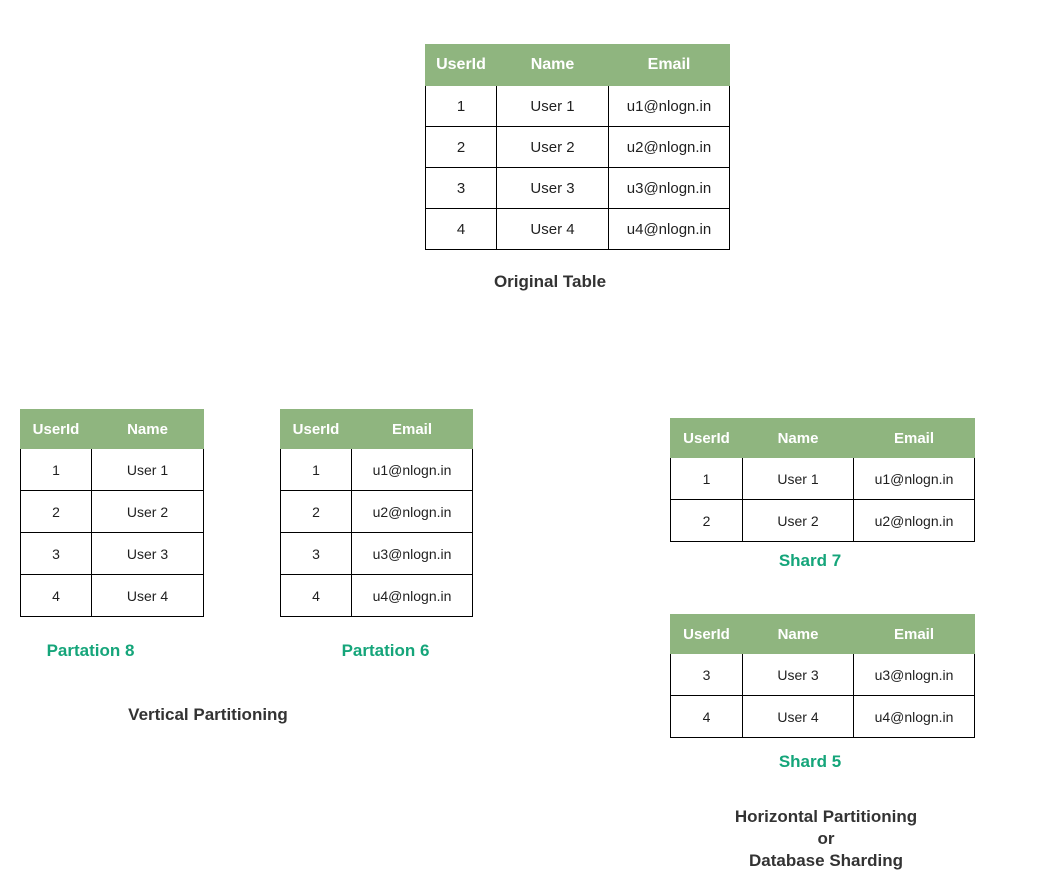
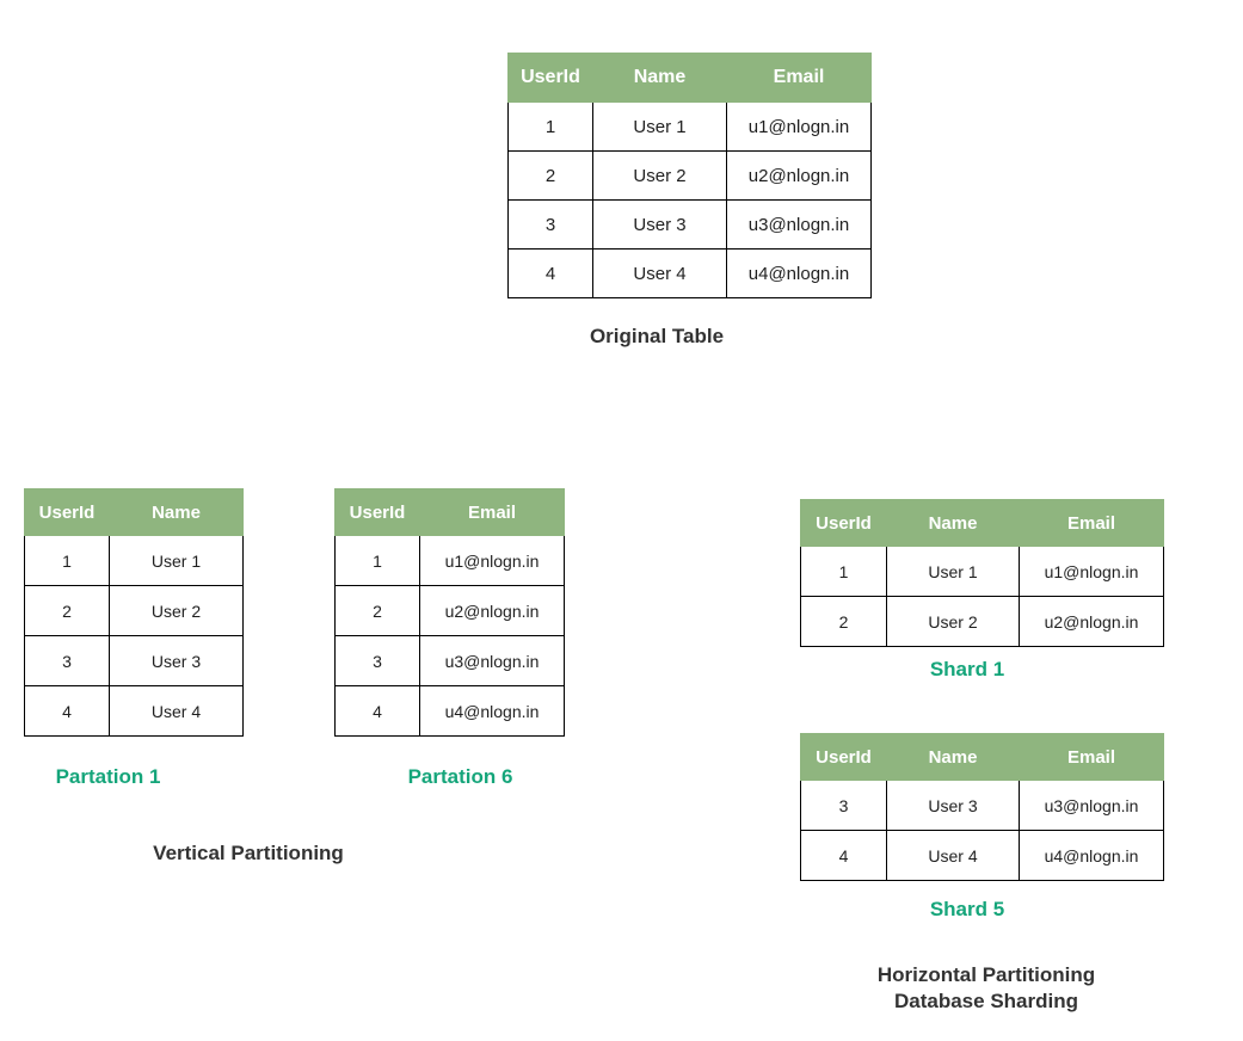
  UserId	Name	Email
  1	User 1	u1@nlogn.in
  2	User 2	u2@nlogn.in
  3	User 3	u3@nlogn.in
  4	User 4	u4@nlogn.in
  Original Table
  UserId	Name
  1	User 1
  2	User 2
  3	User 3
  4	User 4
- Partation 8
+ Partation 1
  UserId	Email
  1	u1@nlogn.in
  2	u2@nlogn.in
  3	u3@nlogn.in
  4	u4@nlogn.in
  Partation 6
  Vertical Partitioning
  UserId	Name	Email
  1	User 1	u1@nlogn.in
  2	User 2	u2@nlogn.in
- Shard 7
+ Shard 1
  UserId	Name	Email
  3	User 3	u3@nlogn.in
  4	User 4	u4@nlogn.in
  Shard 5
  Horizontal Partitioning
- or
  Database Sharding
